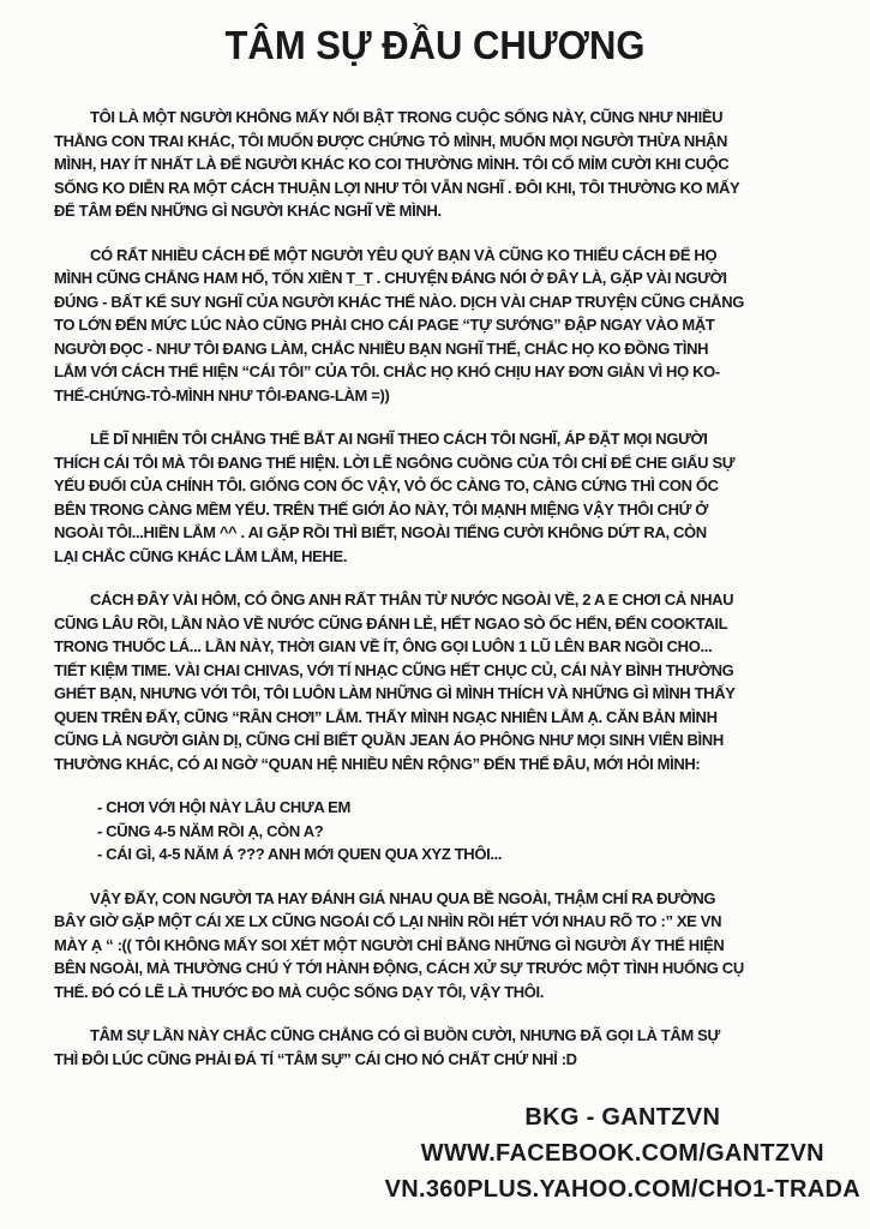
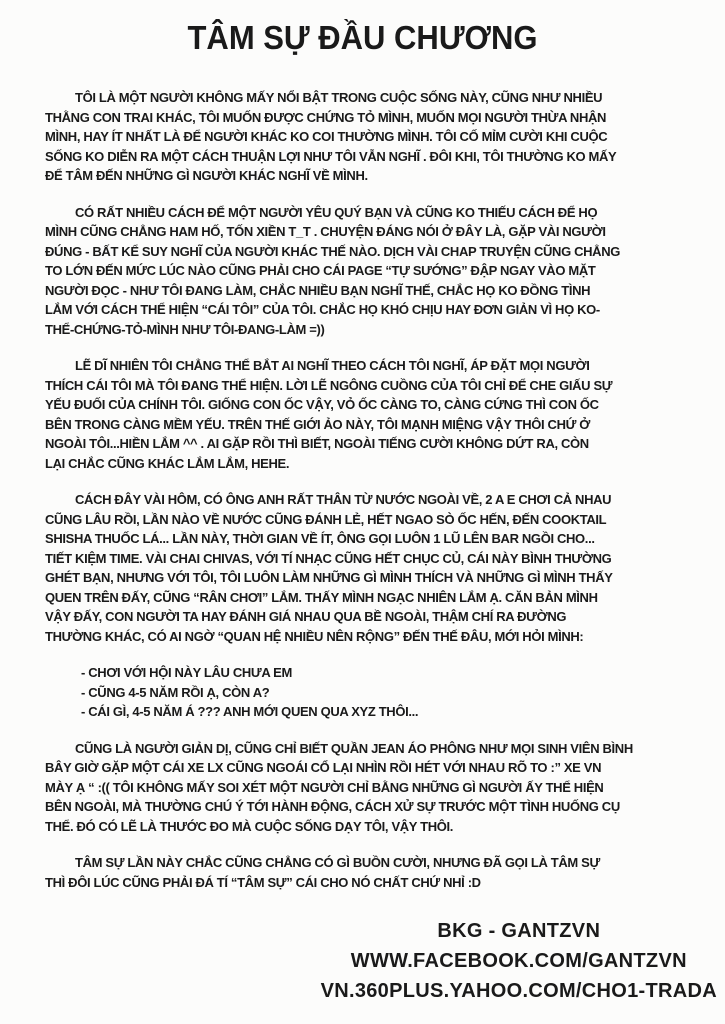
  TÂM SỰ ĐẦU CHƯƠNG
  TÔI LÀ MỘT NGƯỜI KHÔNG MẤY NỔI BẬT TRONG CUỘC SỐNG NÀY, CŨNG NHƯ NHIỀU
  THẰNG CON TRAI KHÁC, TÔI MUỐN ĐƯỢC CHỨNG TỎ MÌNH, MUỐN MỌI NGƯỜI THỪA NHẬN
  MÌNH, HAY ÍT NHẤT LÀ ĐỂ NGƯỜI KHÁC KO COI THƯỜNG MÌNH. TÔI CỐ MỈM CƯỜI KHI CUỘC
  SỐNG KO DIỄN RA MỘT CÁCH THUẬN LỢI NHƯ TÔI VẪN NGHĨ . ĐÔI KHI, TÔI THƯỜNG KO MẤY
  ĐỂ TÂM ĐẾN NHỮNG GÌ NGƯỜI KHÁC NGHĨ VỀ MÌNH.
  CÓ RẤT NHIỀU CÁCH ĐỂ MỘT NGƯỜI YÊU QUÝ BẠN VÀ CŨNG KO THIẾU CÁCH ĐỂ HỌ
  MÌNH CŨNG CHẲNG HAM HỐ, TỐN XIỀN T_T . CHUYỆN ĐÁNG NÓI Ở ĐÂY LÀ, GẶP VÀI NGƯỜI
  ĐÚNG - BẤT KỂ SUY NGHĨ CỦA NGƯỜI KHÁC THẾ NÀO. DỊCH VÀI CHAP TRUYỆN CŨNG CHẲNG
  TO LỚN ĐẾN MỨC LÚC NÀO CŨNG PHẢI CHO CÁI PAGE “TỰ SƯỚNG” ĐẬP NGAY VÀO MẶT
  NGƯỜI ĐỌC - NHƯ TÔI ĐANG LÀM, CHẮC NHIỀU BẠN NGHĨ THẾ, CHẮC HỌ KO ĐỒNG TÌNH
  LẮM VỚI CÁCH THỂ HIỆN “CÁI TÔI” CỦA TÔI. CHẮC HỌ KHÓ CHỊU HAY ĐƠN GIẢN VÌ HỌ KO-
  THỂ-CHỨNG-TỎ-MÌNH NHƯ TÔI-ĐANG-LÀM =))
  LẼ DĨ NHIÊN TÔI CHẲNG THỂ BẮT AI NGHĨ THEO CÁCH TÔI NGHĨ, ÁP ĐẶT MỌI NGƯỜI
  THÍCH CÁI TÔI MÀ TÔI ĐANG THỂ HIỆN. LỜI LẼ NGÔNG CUỒNG CỦA TÔI CHỈ ĐỂ CHE GIẤU SỰ
  YẾU ĐUỐI CỦA CHÍNH TÔI. GIỐNG CON ỐC VẬY, VỎ ỐC CÀNG TO, CÀNG CỨNG THÌ CON ỐC
  BÊN TRONG CÀNG MỀM YẾU. TRÊN THẾ GIỚI ẢO NÀY, TÔI MẠNH MIỆNG VẬY THÔI CHỨ Ở
  NGOÀI TÔI...HIỀN LẮM ^^ . AI GẶP RỒI THÌ BIẾT, NGOÀI TIẾNG CƯỜI KHÔNG DỨT RA, CÒN
  LẠI CHẮC CŨNG KHÁC LẮM LẮM, HEHE.
  CÁCH ĐÂY VÀI HÔM, CÓ ÔNG ANH RẤT THÂN TỪ NƯỚC NGOÀI VỀ, 2 A E CHƠI CẢ NHAU
  CŨNG LÂU RỒI, LẦN NÀO VỀ NƯỚC CŨNG ĐÁNH LẺ, HẾT NGAO SÒ ỐC HẾN, ĐẾN COOKTAIL
- TRONG THUỐC LÁ... LẦN NÀY, THỜI GIAN VỀ ÍT, ÔNG GỌI LUÔN 1 LŨ LÊN BAR NGỒI CHO...
+ SHISHA THUỐC LÁ... LẦN NÀY, THỜI GIAN VỀ ÍT, ÔNG GỌI LUÔN 1 LŨ LÊN BAR NGỒI CHO...
  TIẾT KIỆM TIME. VÀI CHAI CHIVAS, VỚI TÍ NHẠC CŨNG HẾT CHỤC CỦ, CÁI NÀY BÌNH THƯỜNG
  GHÉT BẠN, NHƯNG VỚI TÔI, TÔI LUÔN LÀM NHỮNG GÌ MÌNH THÍCH VÀ NHỮNG GÌ MÌNH THẤY
  QUEN TRÊN ĐẤY, CŨNG “RÂN CHƠI” LẮM. THẤY MÌNH NGẠC NHIÊN LẮM Ạ. CĂN BẢN MÌNH
- CŨNG LÀ NGƯỜI GIẢN DỊ, CŨNG CHỈ BIẾT QUẦN JEAN ÁO PHÔNG NHƯ MỌI SINH VIÊN BÌNH
+ VẬY ĐẤY, CON NGƯỜI TA HAY ĐÁNH GIÁ NHAU QUA BỀ NGOÀI, THẬM CHÍ RA ĐƯỜNG
  THƯỜNG KHÁC, CÓ AI NGỜ “QUAN HỆ NHIỀU NÊN RỘNG” ĐẾN THẾ ĐÂU, MỚI HỎI MÌNH:
  - CHƠI VỚI HỘI NÀY LÂU CHƯA EM
  - CŨNG 4-5 NĂM RỒI Ạ, CÒN A?
  - CÁI GÌ, 4-5 NĂM Á ??? ANH MỚI QUEN QUA XYZ THÔI...
- VẬY ĐẤY, CON NGƯỜI TA HAY ĐÁNH GIÁ NHAU QUA BỀ NGOÀI, THẬM CHÍ RA ĐƯỜNG
+ CŨNG LÀ NGƯỜI GIẢN DỊ, CŨNG CHỈ BIẾT QUẦN JEAN ÁO PHÔNG NHƯ MỌI SINH VIÊN BÌNH
  BÂY GIỜ GẶP MỘT CÁI XE LX CŨNG NGOÁI CỔ LẠI NHÌN RỒI HÉT VỚI NHAU RÕ TO :” XE VN
  MÀY Ạ “ :(( TÔI KHÔNG MẤY SOI XÉT MỘT NGƯỜI CHỈ BẰNG NHỮNG GÌ NGƯỜI ẤY THỂ HIỆN
  BÊN NGOÀI, MÀ THƯỜNG CHÚ Ý TỚI HÀNH ĐỘNG, CÁCH XỬ SỰ TRƯỚC MỘT TÌNH HUỐNG CỤ
  THỂ. ĐÓ CÓ LẼ LÀ THƯỚC ĐO MÀ CUỘC SỐNG DẠY TÔI, VẬY THÔI.
  TÂM SỰ LẦN NÀY CHẮC CŨNG CHẲNG CÓ GÌ BUỒN CƯỜI, NHƯNG ĐÃ GỌI LÀ TÂM SỰ
  THÌ ĐÔI LÚC CŨNG PHẢI ĐÁ TÍ “TÂM SỰ” CÁI CHO NÓ CHẤT CHỨ NHỈ :D
  BKG - GANTZVN
  WWW.FACEBOOK.COM/GANTZVN
  VN.360PLUS.YAHOO.COM/CHO1-TRADA
